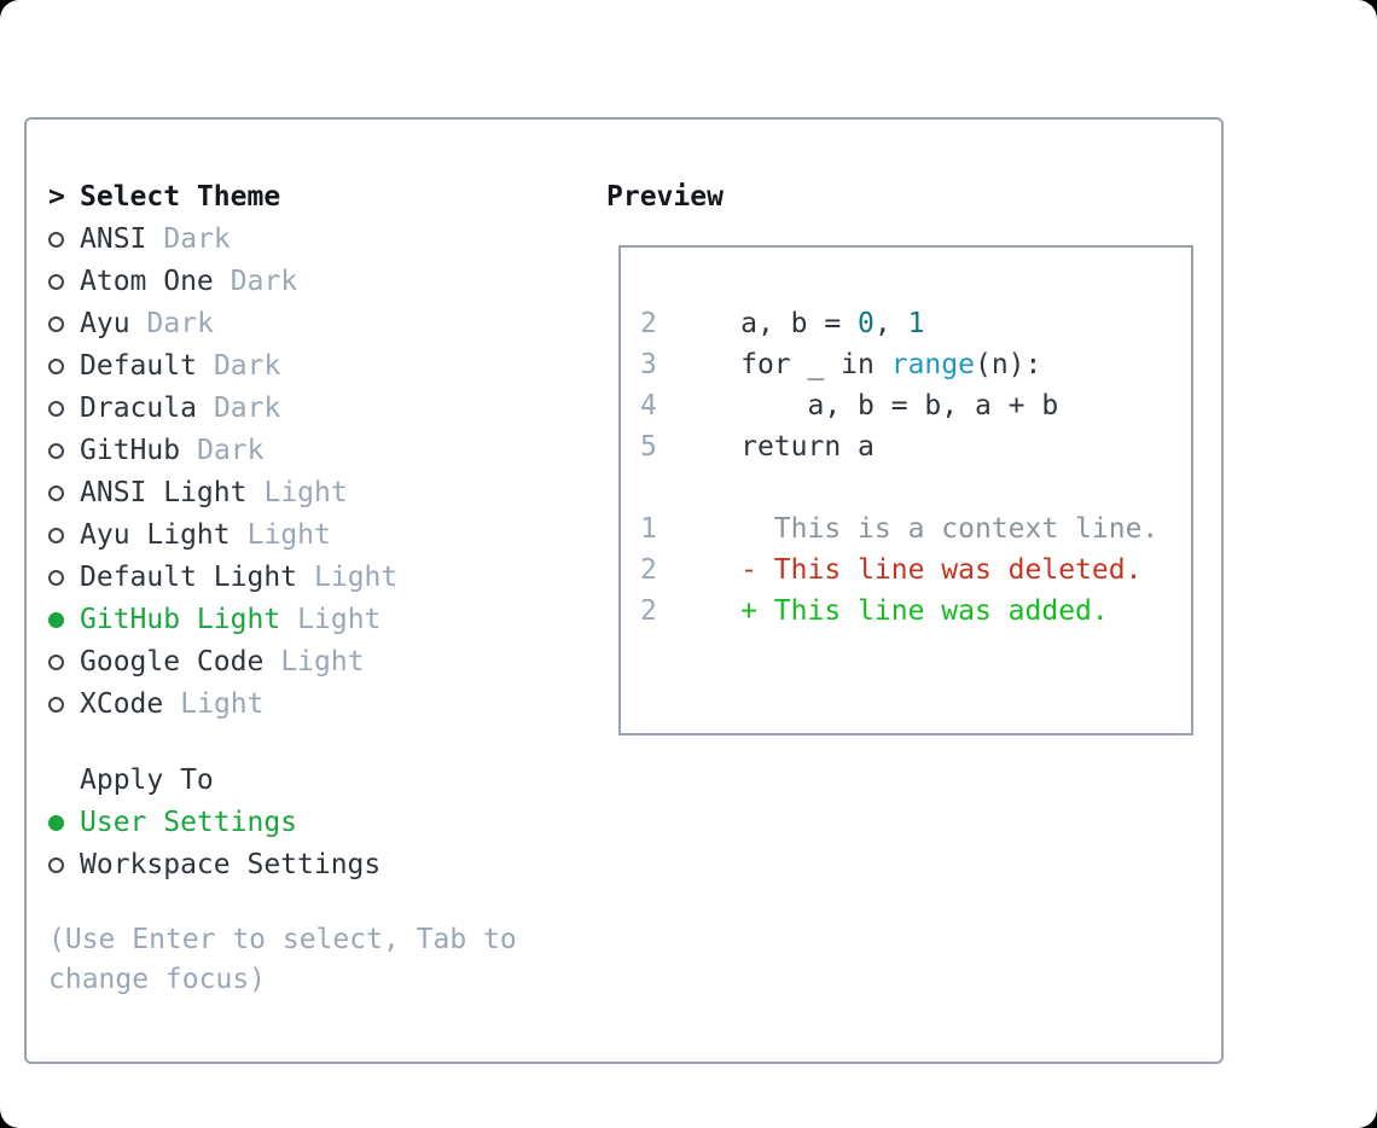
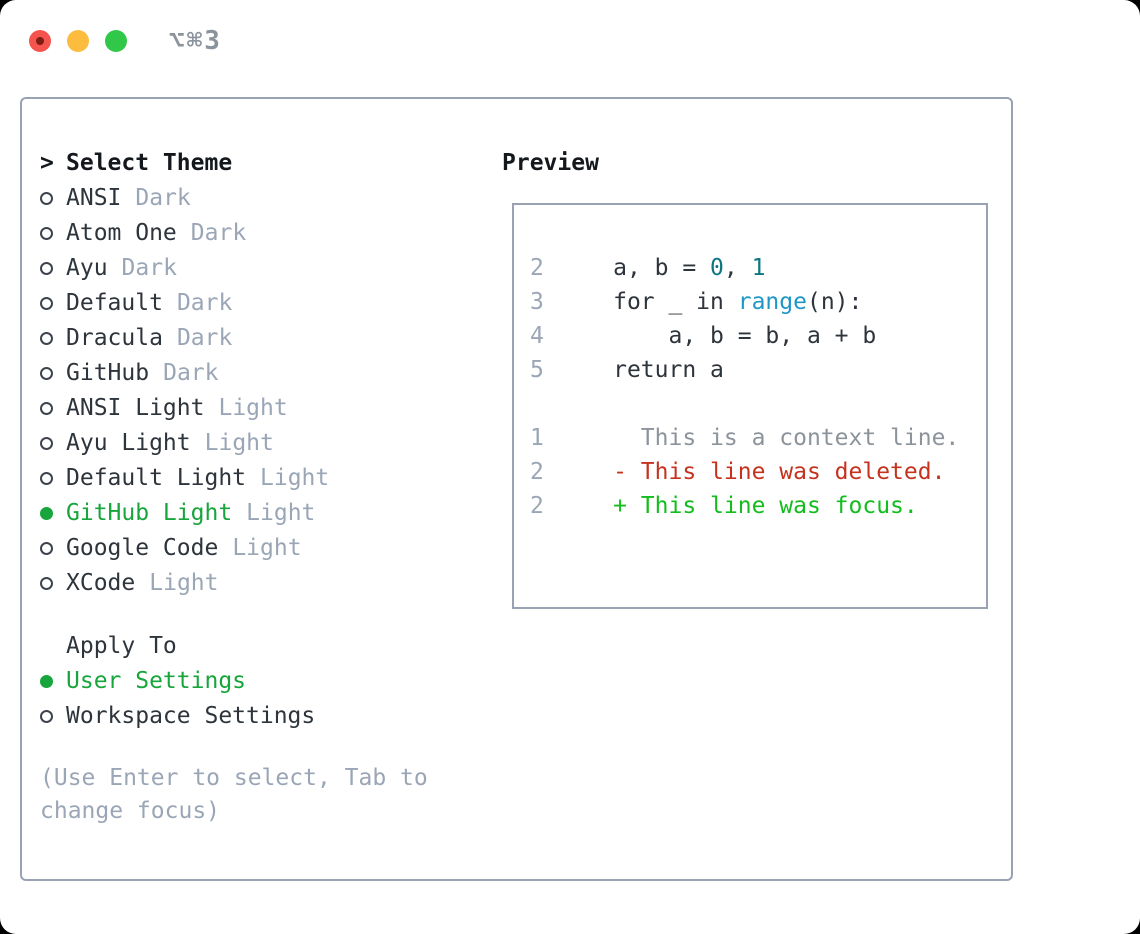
+ ⌥⌘3
  >
  Select Theme
  ANSI
  Dark
  Atom One
  Dark
  Ayu
  Dark
  Default
  Dark
  Dracula
  Dark
  GitHub
  Dark
  ANSI Light
  Light
  Ayu Light
  Light
  Default Light
  Light
  GitHub Light
  Light
  Google Code
  Light
  XCode
  Light
  Apply To
  User Settings
  Workspace Settings
  (Use Enter to select, Tab to change focus)
  Preview
  2 a, b = 0, 1
  3 for _ in range(n):
  4 a, b = b, a + b
  5 return a
  1 This is a context line.
  2 - This line was deleted.
- 2 + This line was added.
+ 2 + This line was focus.
